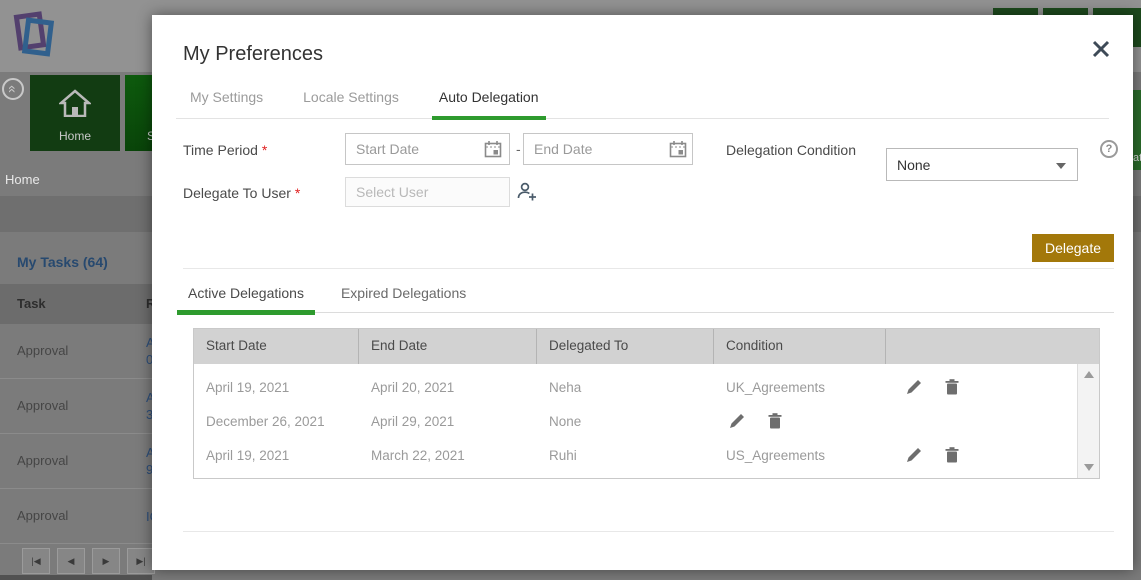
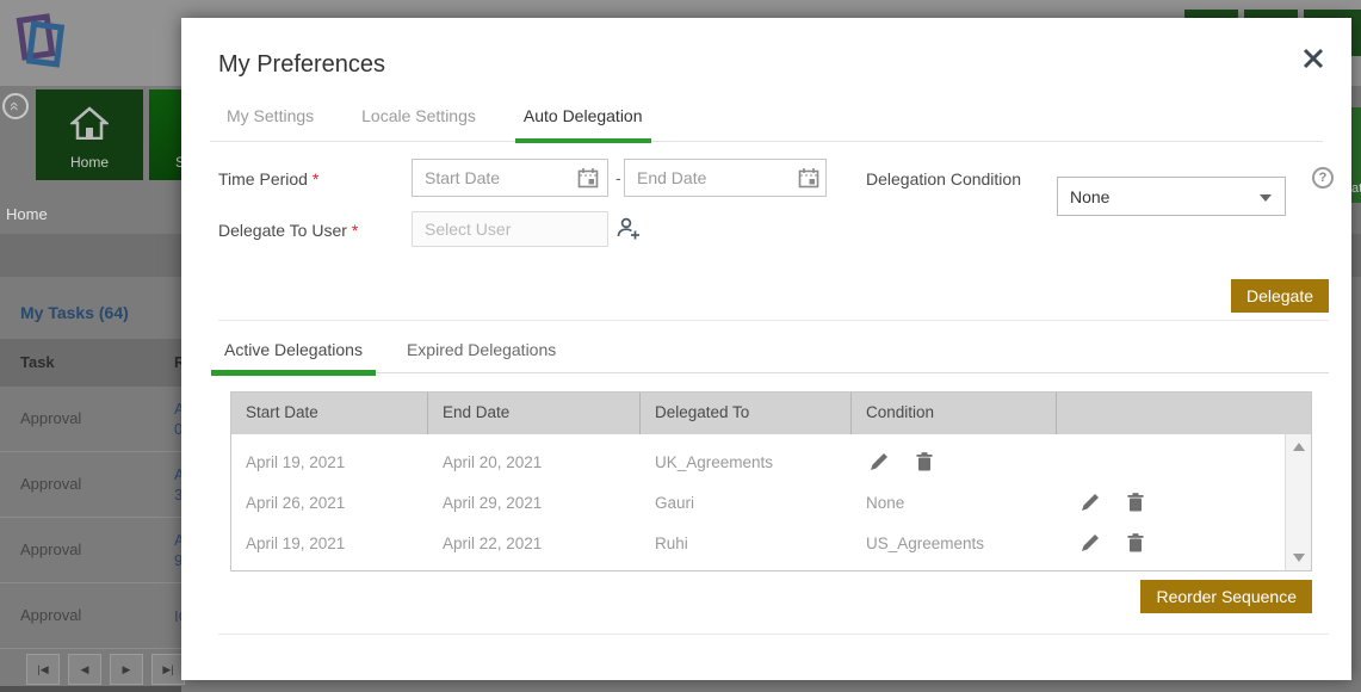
  Home
  S
  Home
  My Tasks (64)
  Task
  R
  Approval
  A
  Approval
  A
  Approval
  A
  Approval
  |◀
  ◀
  ▶
  ▶|
  My Preferences
  My Settings
  Locale Settings
  Auto Delegation
  Time Period *
  Start Date
  -
  End Date
  Delegation Condition
  None
  ?
  Delegate To User *
  Select User
  Delegate
  Active Delegations
  Expired Delegations
  Start Date
  End Date
  Delegated To
  Condition
  April 19, 2021
  April 20, 2021
- Neha
  UK_Agreements
- December 26, 2021
+ April 26, 2021
  April 29, 2021
+ Gauri
  None
  April 19, 2021
- March 22, 2021
+ April 22, 2021
  Ruhi
  US_Agreements
+ Reorder Sequence
